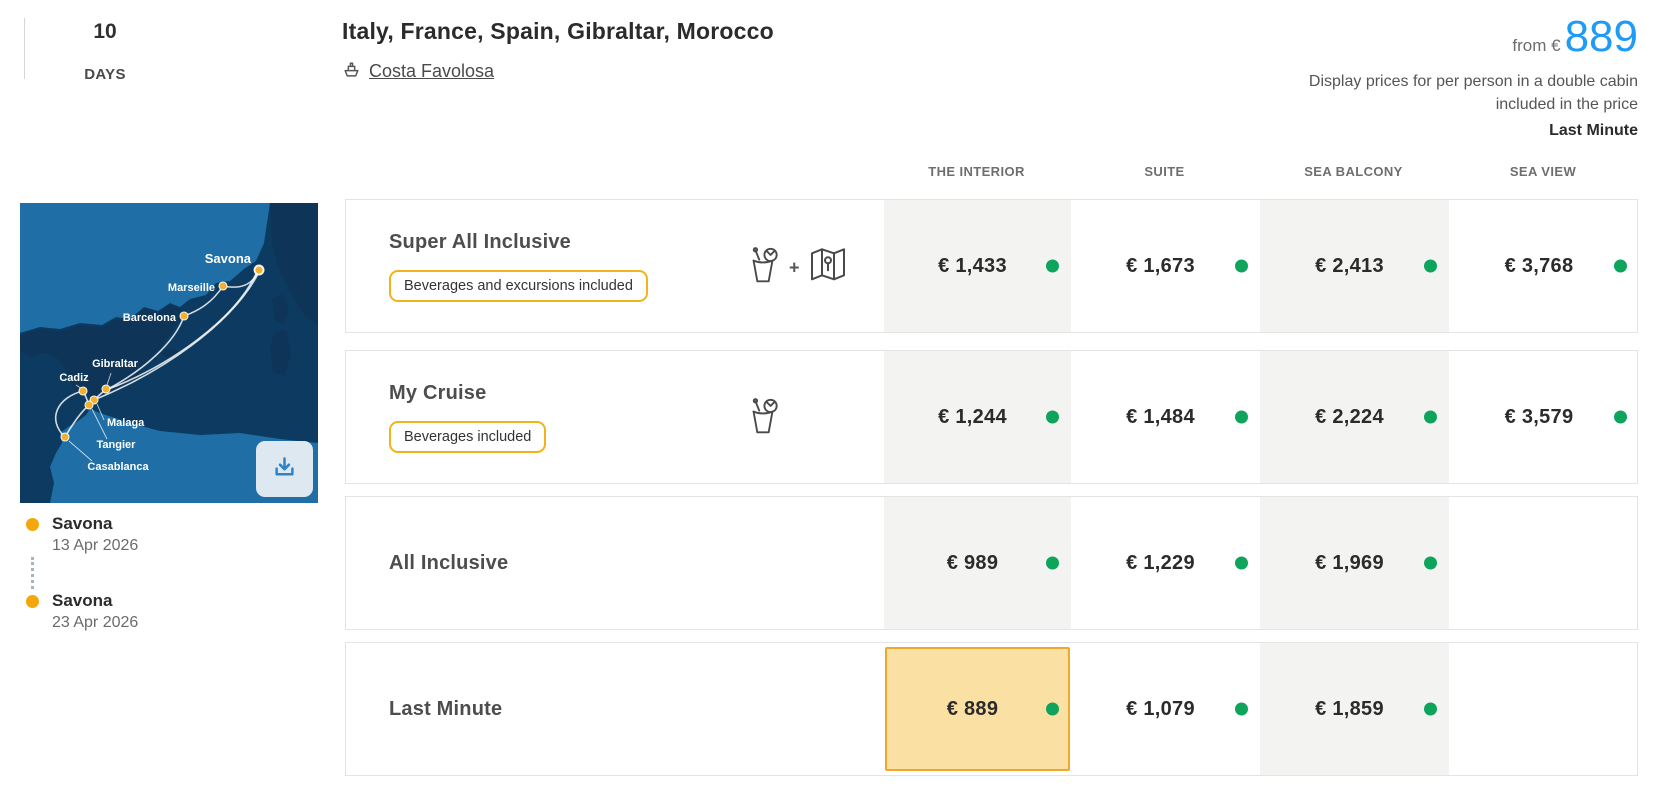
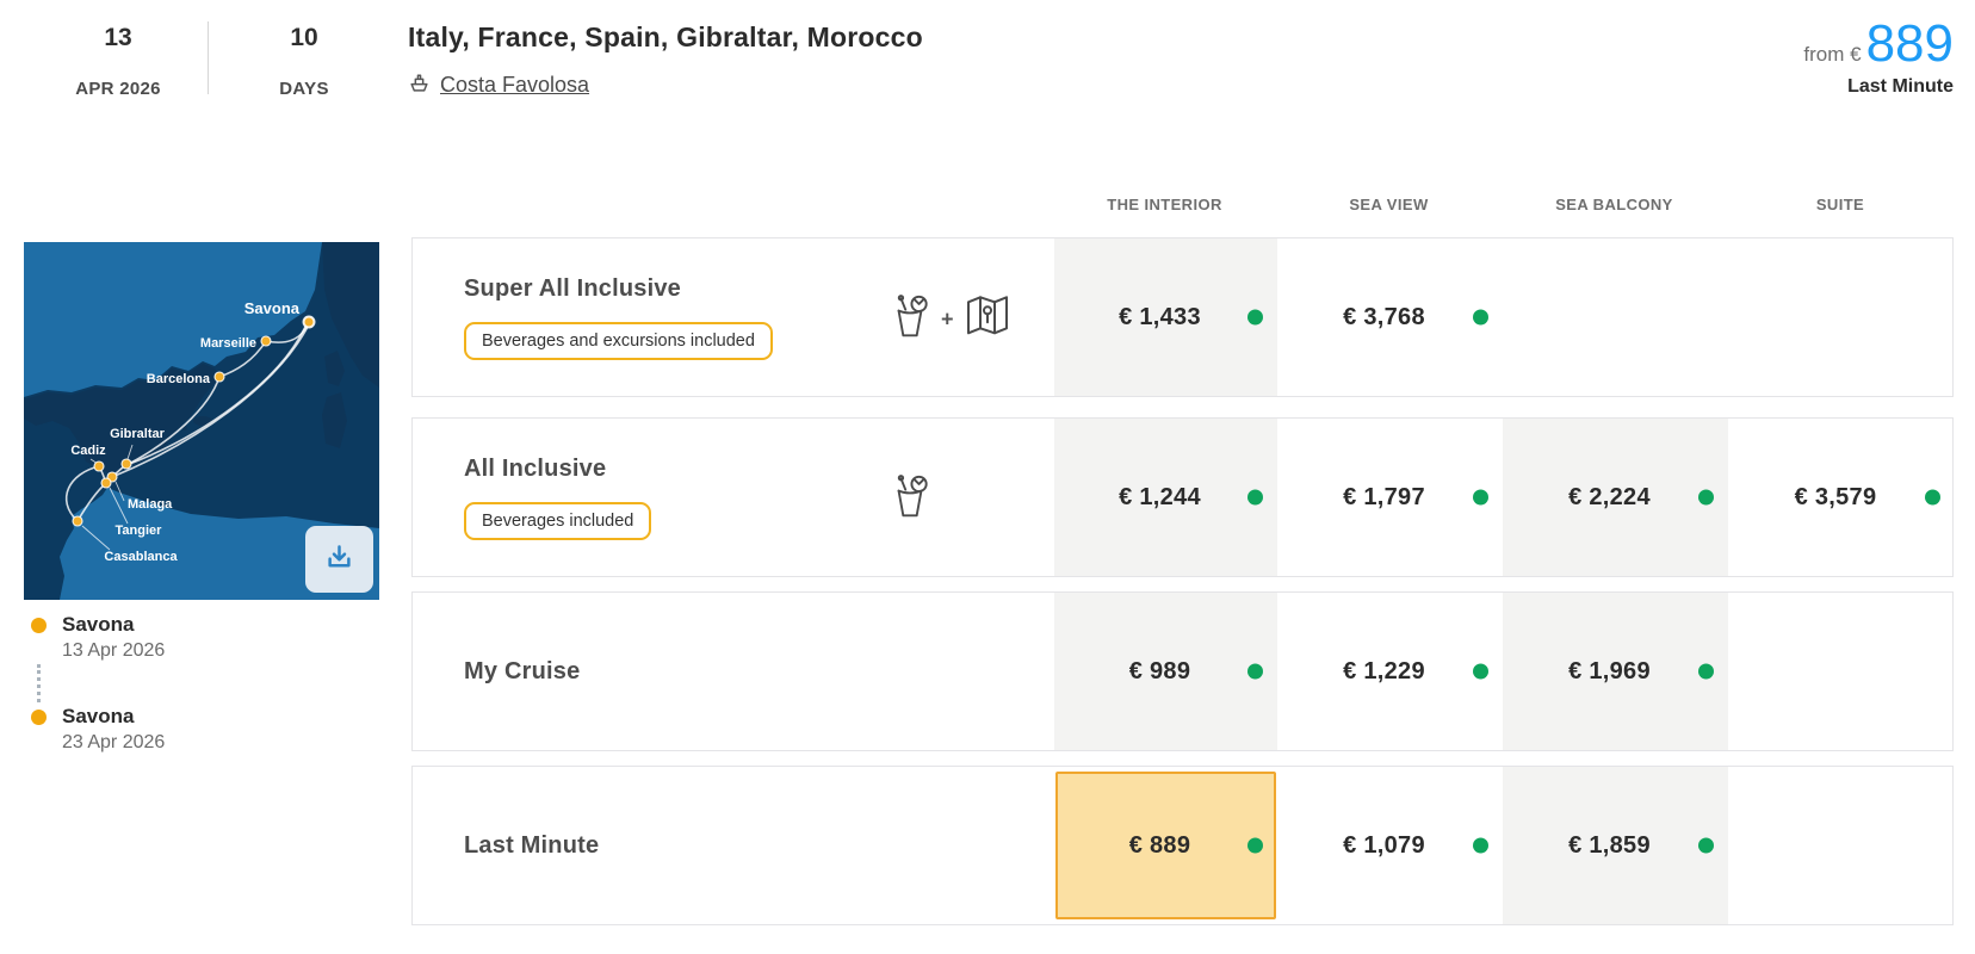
+ 13
+ APR 2026
  10
  DAYS
  Italy, France, Spain, Gibraltar, Morocco
  Costa Favolosa
  from €
  889
- Display prices for per person in a double cabin included in the price
  Last Minute
  Savona
  Marseille
  Barcelona
  Gibraltar
  Cadiz
  Malaga
  Tangier
  Casablanca
  Savona
  13 Apr 2026
  Savona
  23 Apr 2026
  THE INTERIOR
- SUITE
+ SEA VIEW
  SEA BALCONY
- SEA VIEW
+ SUITE
  Super All Inclusive
  Beverages and excursions included
  +
  € 1,433
- € 1,673
- € 2,413
  € 3,768
- My Cruise
+ All Inclusive
  Beverages included
  € 1,244
- € 1,484
+ € 1,797
  € 2,224
  € 3,579
- All Inclusive
+ My Cruise
  € 989
  € 1,229
  € 1,969
  Last Minute
  € 889
  € 1,079
  € 1,859
